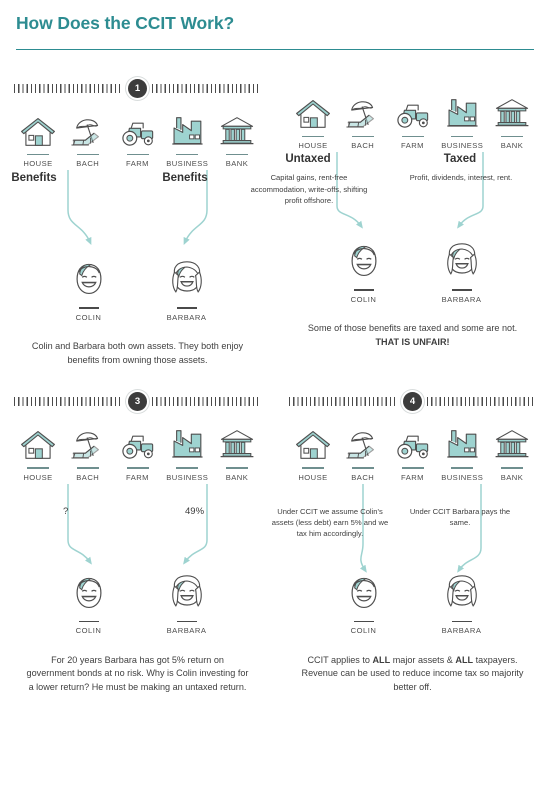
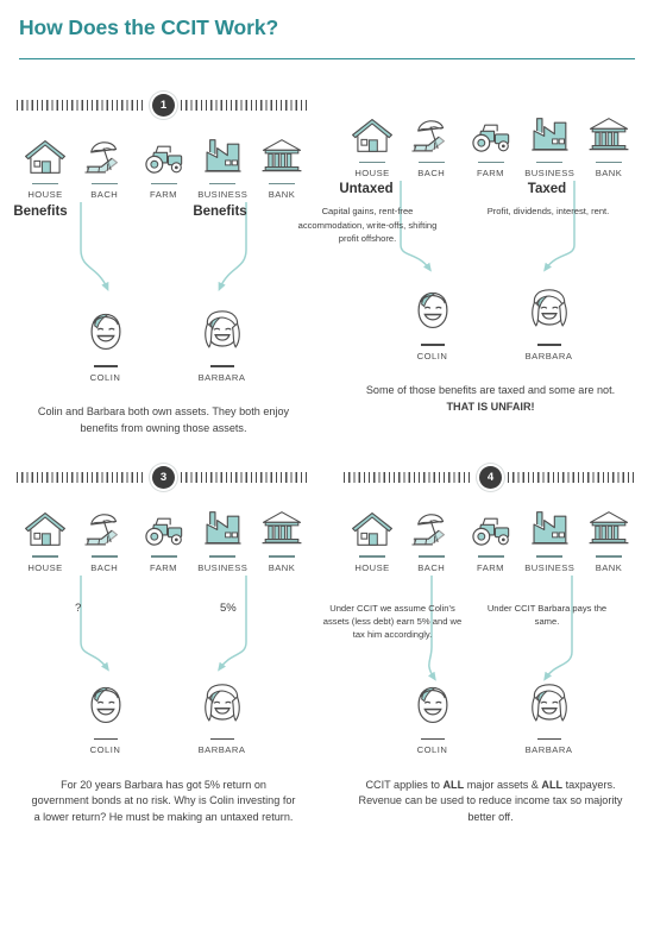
  How Does the CCIT Work?
  1
  HOUSE
  BACH
  FARM
  BUSINESS
  BANK
  Benefits
  Benefits
  COLIN
  BARBARA
  Colin and Barbara both own assets. They both enjoy benefits from owning those assets.
  HOUSE
  BACH
  FARM
  BUSINESS
  BANK
  Untaxed
  Taxed
  Capital gains, rent-free accommodation, write-offs, shifting profit offshore.
  Profit, dividends, interest, rent.
  COLIN
  BARBARA
  Some of those benefits are taxed and some are not. THAT IS UNFAIR!
  3
  HOUSE
  BACH
  FARM
  BUSINESS
  BANK
  ?
- 49%
+ 5%
  COLIN
  BARBARA
  For 20 years Barbara has got 5% return on government bonds at no risk. Why is Colin investing for a lower return? He must be making an untaxed return.
  4
  HOUSE
  BACH
  FARM
  BUSINESS
  BANK
  Under CCIT we assume Colin's assets (less debt) earn 5% and we tax him accordingly.
  Under CCIT Barbara pays the same.
  COLIN
  BARBARA
  CCIT applies to ALL major assets & ALL taxpayers. Revenue can be used to reduce income tax so majority better off.
